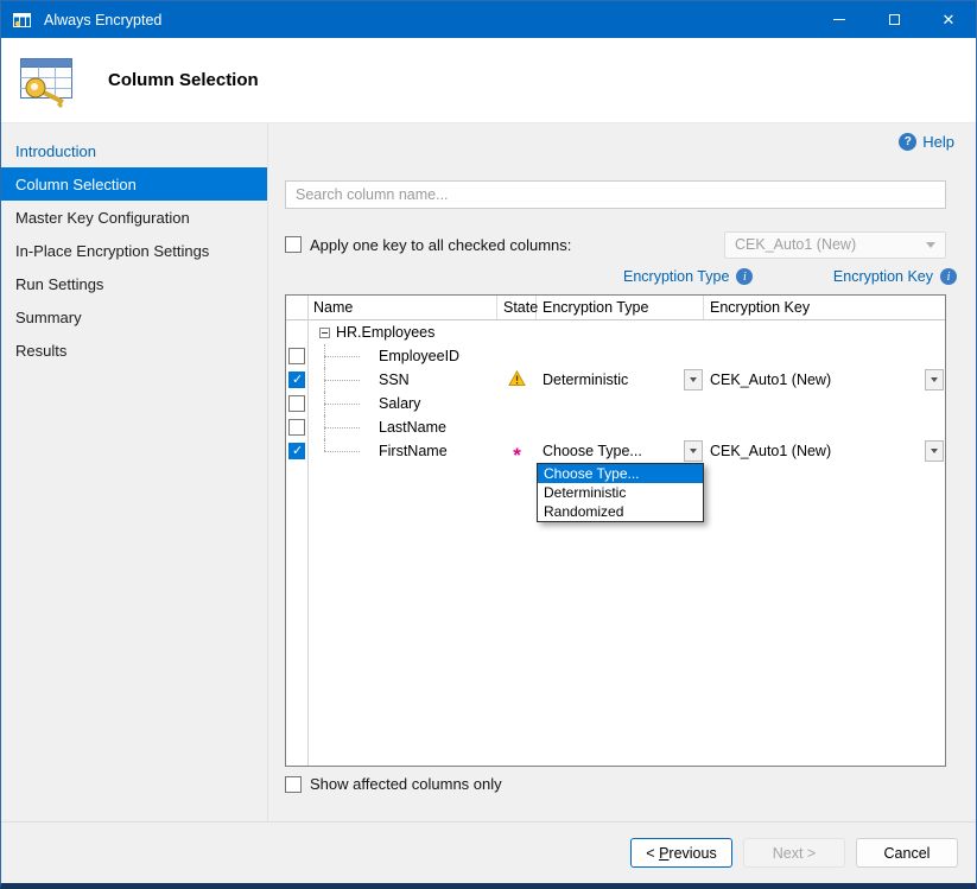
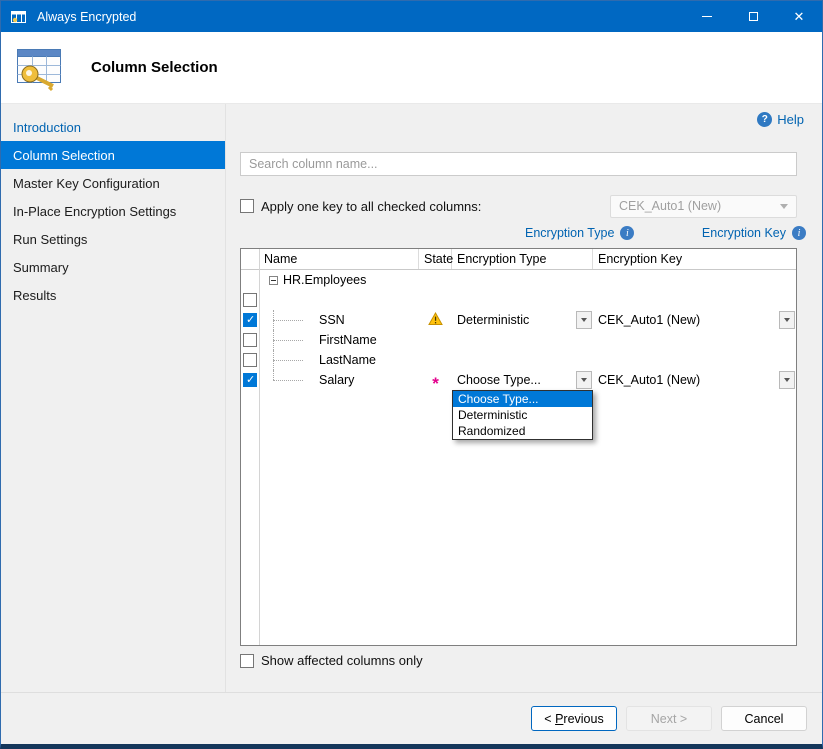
  Always Encrypted
  Column Selection
  Introduction
  Column Selection
  Master Key Configuration
  In-Place Encryption Settings
  Run Settings
  Summary
  Results
  Help
  Search column name...
  Apply one key to all checked columns:
  CEK_Auto1 (New)
  Encryption Type
  Encryption Key
  Name
  State
  Encryption Type
  Encryption Key
  HR.Employees
- EmployeeID
  SSN
  Deterministic
  CEK_Auto1 (New)
- Salary
+ FirstName
  LastName
- FirstName
+ Salary
  Choose Type...
  CEK_Auto1 (New)
  Choose Type...
  Deterministic
  Randomized
  Show affected columns only
  < Previous
  Next >
  Cancel
